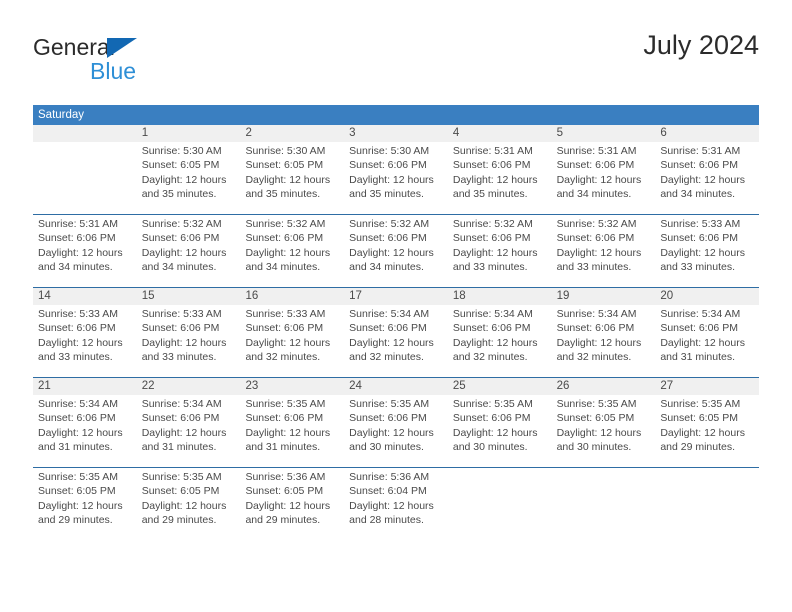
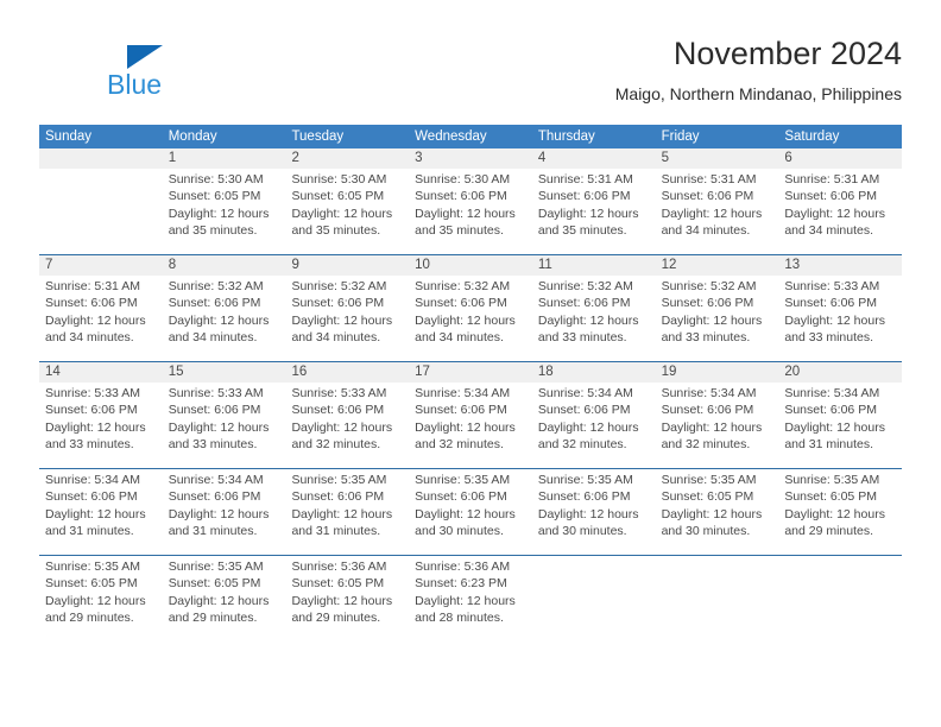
- General
  Blue
- July 2024
+ November 2024
+ Maigo, Northern Mindanao, Philippines
+ Sunday
+ Monday
+ Tuesday
+ Wednesday
+ Thursday
+ Friday
  Saturday
  1
  2
  3
  4
  5
  6
  Sunrise: 5:30 AM
  Sunset: 6:05 PM
  Daylight: 12 hours
  and 35 minutes.
  Sunrise: 5:30 AM
  Sunset: 6:05 PM
  Daylight: 12 hours
  and 35 minutes.
  Sunrise: 5:30 AM
  Sunset: 6:06 PM
  Daylight: 12 hours
  and 35 minutes.
  Sunrise: 5:31 AM
  Sunset: 6:06 PM
  Daylight: 12 hours
  and 35 minutes.
  Sunrise: 5:31 AM
  Sunset: 6:06 PM
  Daylight: 12 hours
  and 34 minutes.
  Sunrise: 5:31 AM
  Sunset: 6:06 PM
  Daylight: 12 hours
  and 34 minutes.
+ 7
+ 8
+ 9
+ 10
+ 11
+ 12
+ 13
  Sunrise: 5:31 AM
  Sunset: 6:06 PM
  Daylight: 12 hours
  and 34 minutes.
  Sunrise: 5:32 AM
  Sunset: 6:06 PM
  Daylight: 12 hours
  and 34 minutes.
  Sunrise: 5:32 AM
  Sunset: 6:06 PM
  Daylight: 12 hours
  and 34 minutes.
  Sunrise: 5:32 AM
  Sunset: 6:06 PM
  Daylight: 12 hours
  and 34 minutes.
  Sunrise: 5:32 AM
  Sunset: 6:06 PM
  Daylight: 12 hours
  and 33 minutes.
  Sunrise: 5:32 AM
  Sunset: 6:06 PM
  Daylight: 12 hours
  and 33 minutes.
  Sunrise: 5:33 AM
  Sunset: 6:06 PM
  Daylight: 12 hours
  and 33 minutes.
  14
  15
  16
  17
  18
  19
  20
  Sunrise: 5:33 AM
  Sunset: 6:06 PM
  Daylight: 12 hours
  and 33 minutes.
  Sunrise: 5:33 AM
  Sunset: 6:06 PM
  Daylight: 12 hours
  and 33 minutes.
  Sunrise: 5:33 AM
  Sunset: 6:06 PM
  Daylight: 12 hours
  and 32 minutes.
  Sunrise: 5:34 AM
  Sunset: 6:06 PM
  Daylight: 12 hours
  and 32 minutes.
  Sunrise: 5:34 AM
  Sunset: 6:06 PM
  Daylight: 12 hours
  and 32 minutes.
  Sunrise: 5:34 AM
  Sunset: 6:06 PM
  Daylight: 12 hours
  and 32 minutes.
  Sunrise: 5:34 AM
  Sunset: 6:06 PM
  Daylight: 12 hours
  and 31 minutes.
- 21
- 22
- 23
- 24
- 25
- 26
- 27
  Sunrise: 5:34 AM
  Sunset: 6:06 PM
  Daylight: 12 hours
  and 31 minutes.
  Sunrise: 5:34 AM
  Sunset: 6:06 PM
  Daylight: 12 hours
  and 31 minutes.
  Sunrise: 5:35 AM
  Sunset: 6:06 PM
  Daylight: 12 hours
  and 31 minutes.
  Sunrise: 5:35 AM
  Sunset: 6:06 PM
  Daylight: 12 hours
  and 30 minutes.
  Sunrise: 5:35 AM
  Sunset: 6:06 PM
  Daylight: 12 hours
  and 30 minutes.
  Sunrise: 5:35 AM
  Sunset: 6:05 PM
  Daylight: 12 hours
  and 30 minutes.
  Sunrise: 5:35 AM
  Sunset: 6:05 PM
  Daylight: 12 hours
  and 29 minutes.
  Sunrise: 5:35 AM
  Sunset: 6:05 PM
  Daylight: 12 hours
  and 29 minutes.
  Sunrise: 5:35 AM
  Sunset: 6:05 PM
  Daylight: 12 hours
  and 29 minutes.
  Sunrise: 5:36 AM
  Sunset: 6:05 PM
  Daylight: 12 hours
  and 29 minutes.
  Sunrise: 5:36 AM
- Sunset: 6:04 PM
+ Sunset: 6:23 PM
  Daylight: 12 hours
  and 28 minutes.
